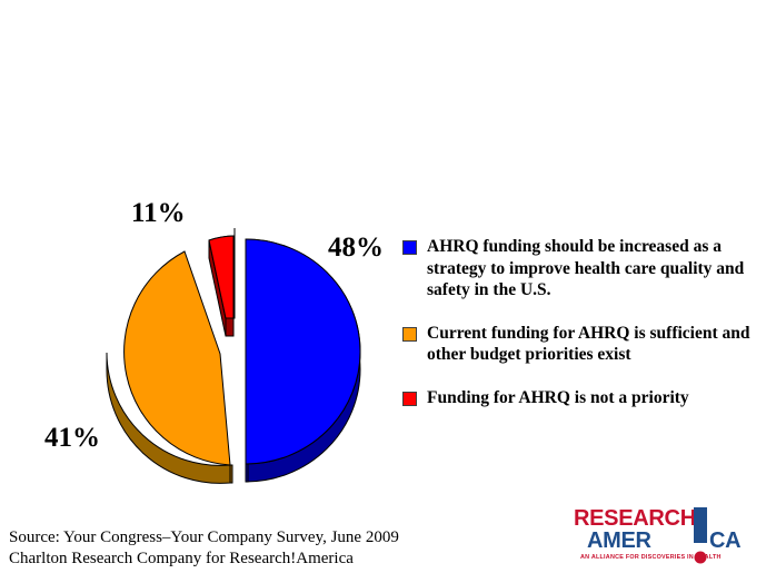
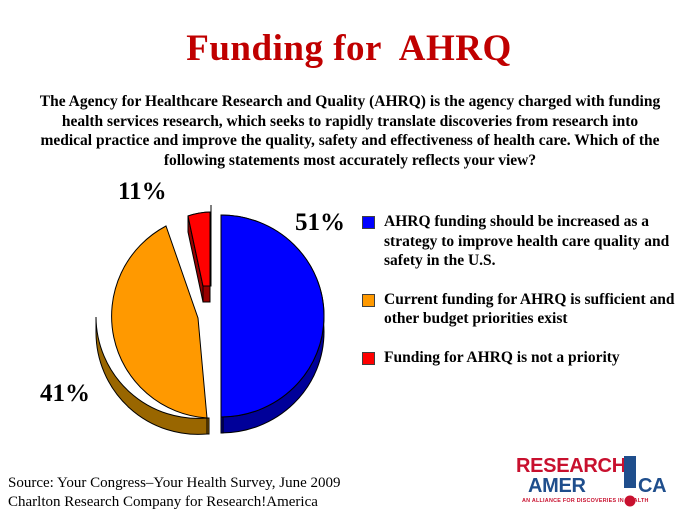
+ Funding for AHRQ
+ The Agency for Healthcare Research and Quality (AHRQ) is the agency charged with funding health services research, which seeks to rapidly translate discoveries from research into medical practice and improve the quality, safety and effectiveness of health care. Which of the following statements most accurately reflects your view?
  11%
- 48%
+ 51%
  41%
  AHRQ funding should be increased as a strategy to improve health care quality and safety in the U.S.
  Current funding for AHRQ is sufficient and other budget priorities exist
  Funding for AHRQ is not a priority
- Source: Your Congress–Your Company Survey, June 2009
+ Source: Your Congress–Your Health Survey, June 2009
  Charlton Research Company for Research!America
  RESEARCH
  AMER
  CA
